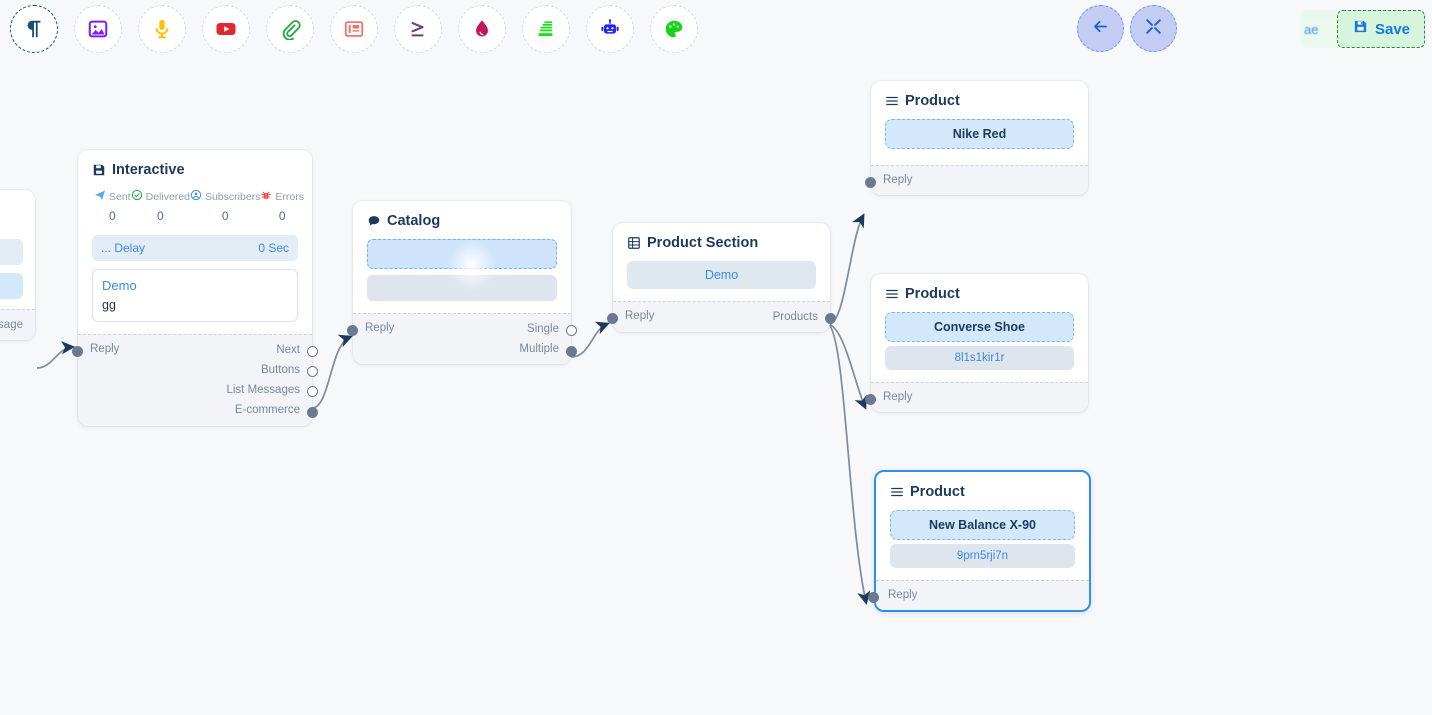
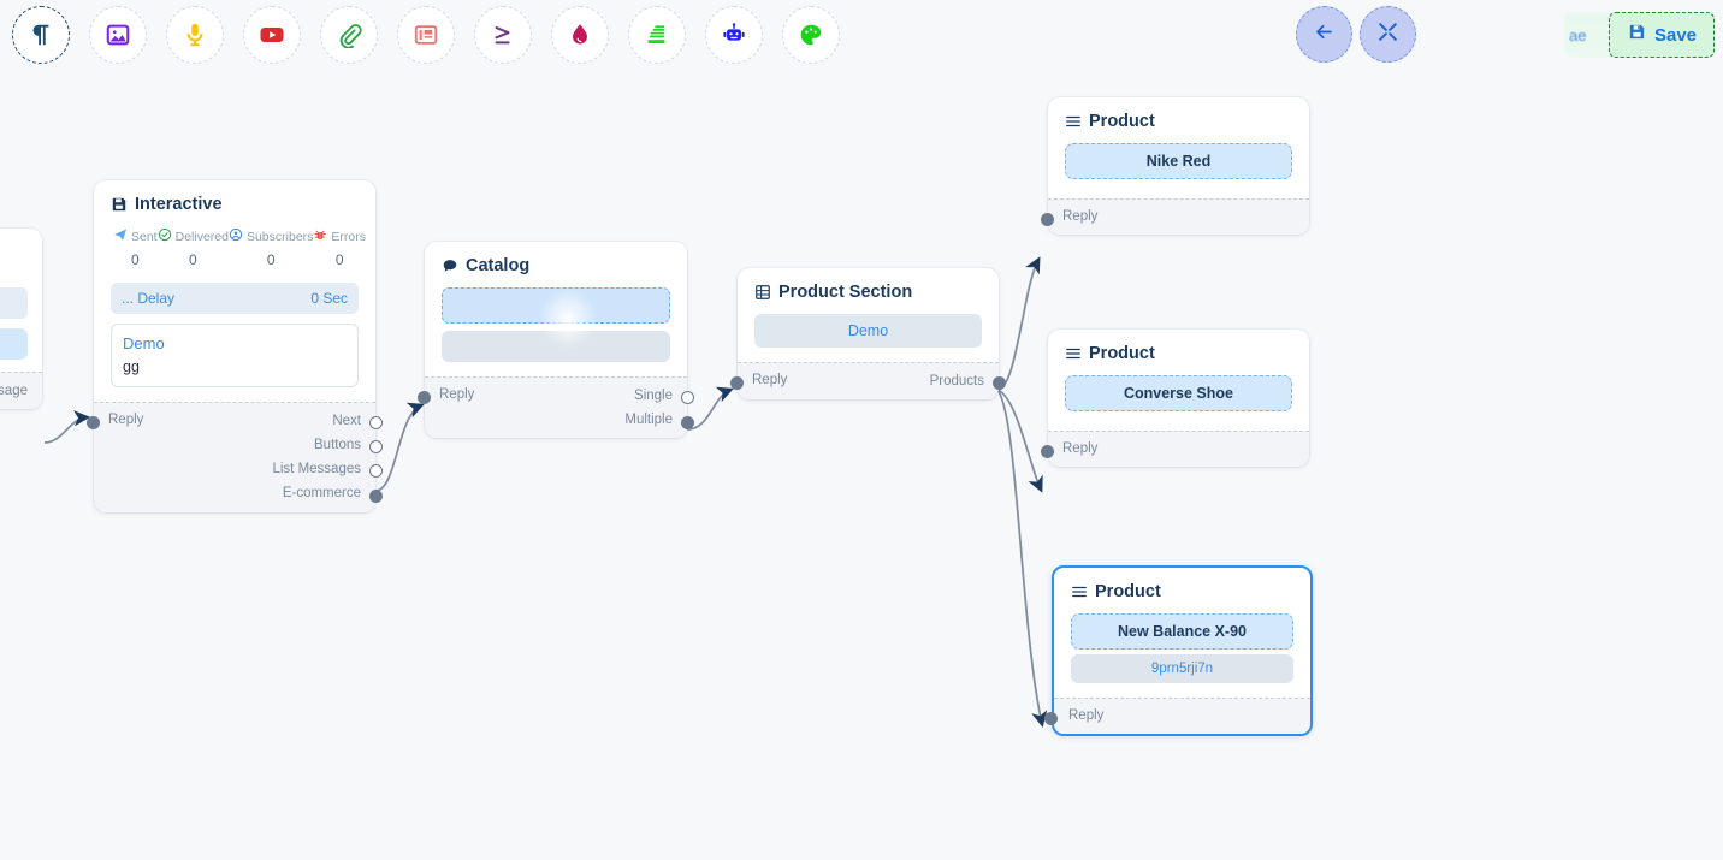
  ae
  Save
  Interactive
  Sent
  0
  Delivered
  0
  Subscribers
  0
  Errors
  0
  ... Delay
  0 Sec
  Demo
  gg
  Reply
  Next
  Buttons
  List Messages
  E-commerce
  Catalog
  Reply
  Single
  Multiple
  Product Section
  Demo
  Reply
  Products
  Product
  Nike Red
  Reply
  Product
  Converse Shoe
- 8l1s1kir1r
  Reply
  Product
  New Balance X-90
  9prn5rji7n
  Reply
